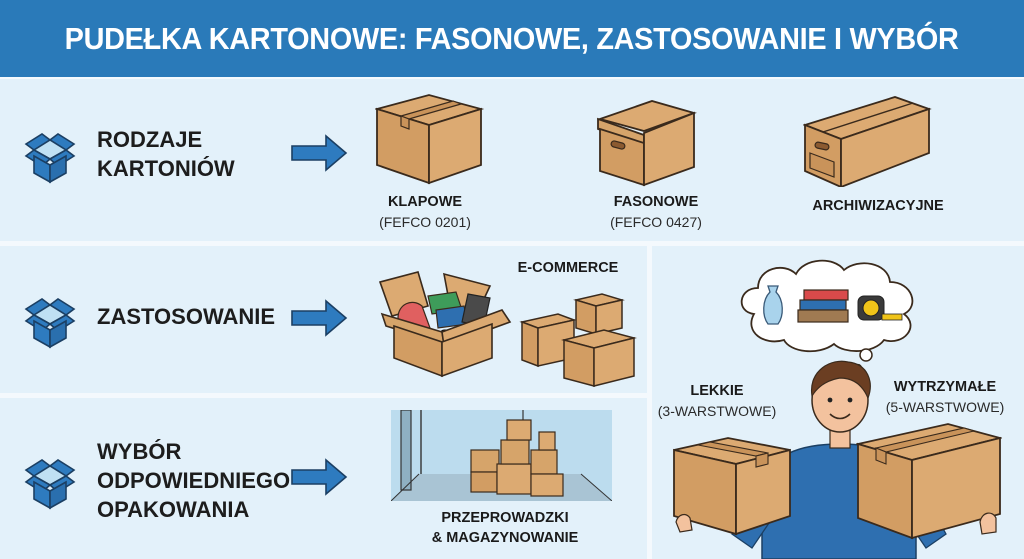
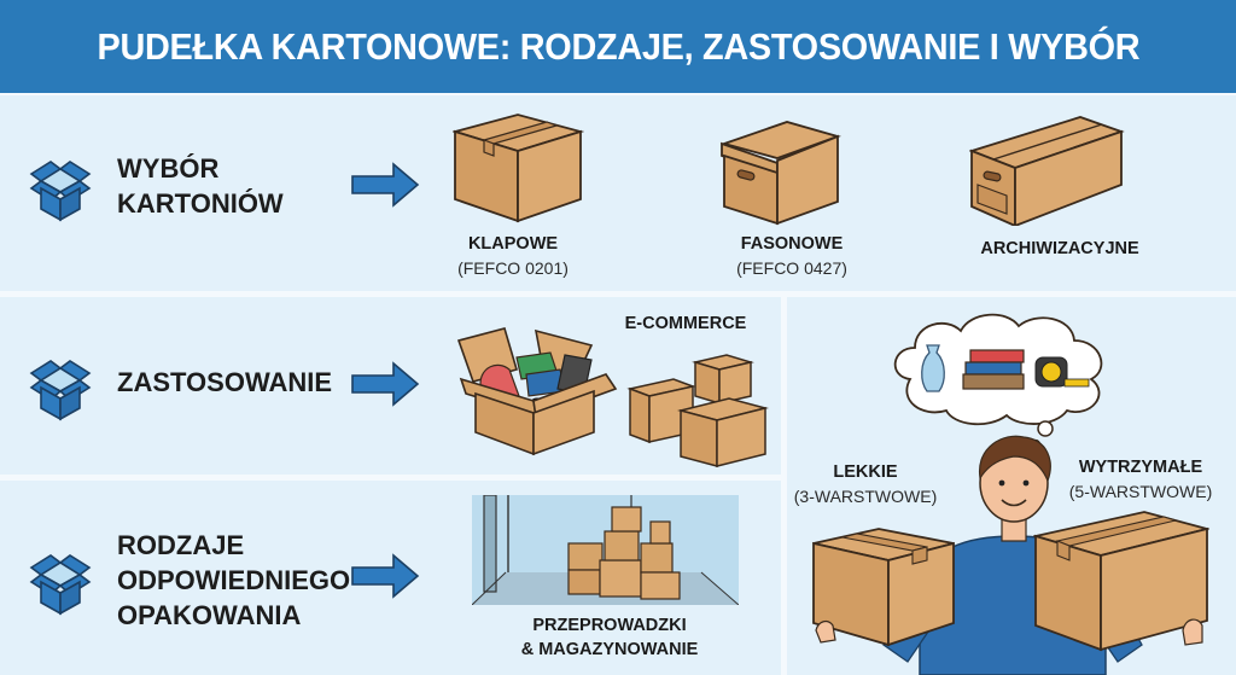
- PUDEŁKA KARTONOWE: FASONOWE, ZASTOSOWANIE I WYBÓR
+ PUDEŁKA KARTONOWE: RODZAJE, ZASTOSOWANIE I WYBÓR
- RODZAJE
+ WYBÓR
  KARTONIÓW
  KLAPOWE
  (FEFCO 0201)
  FASONOWE
  (FEFCO 0427)
  ARCHIWIZACYJNE
  ZASTOSOWANIE
  E-COMMERCE
- WYBÓR
+ RODZAJE
  ODPOWIEDNIEGO
  OPAKOWANIA
  PRZEPROWADZKI
  & MAGAZYNOWANIE
  LEKKIE
  (3-WARSTWOWE)
  WYTRZYMAŁE
  (5-WARSTWOWE)
